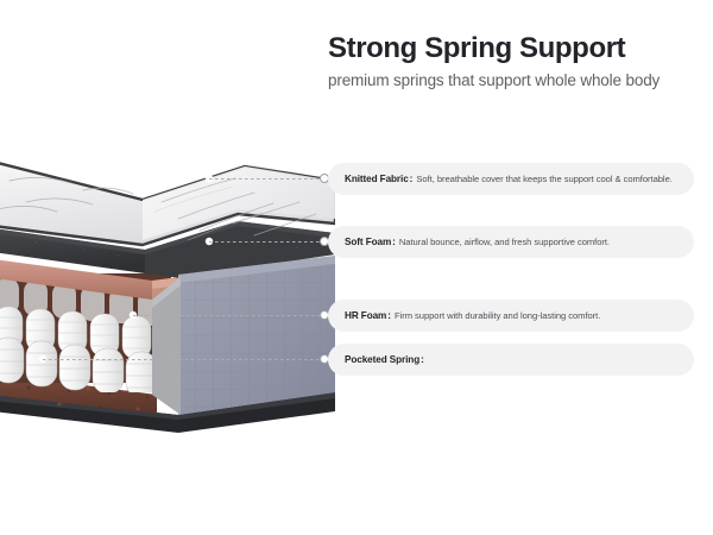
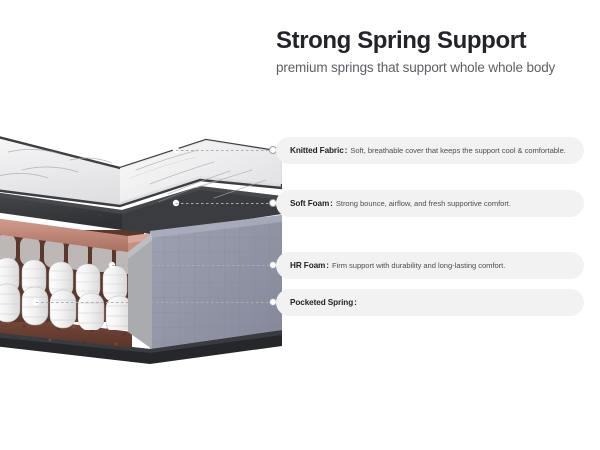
  Strong Spring Support
  premium springs that support whole whole body
  Knitted Fabric
  :
  Soft, breathable cover that keeps the support cool & comfortable.
  Soft Foam
  :
- Natural bounce, airflow, and fresh supportive comfort.
+ Strong bounce, airflow, and fresh supportive comfort.
  HR Foam
  :
  Firm support with durability and long-lasting comfort.
  Pocketed Spring
  :
